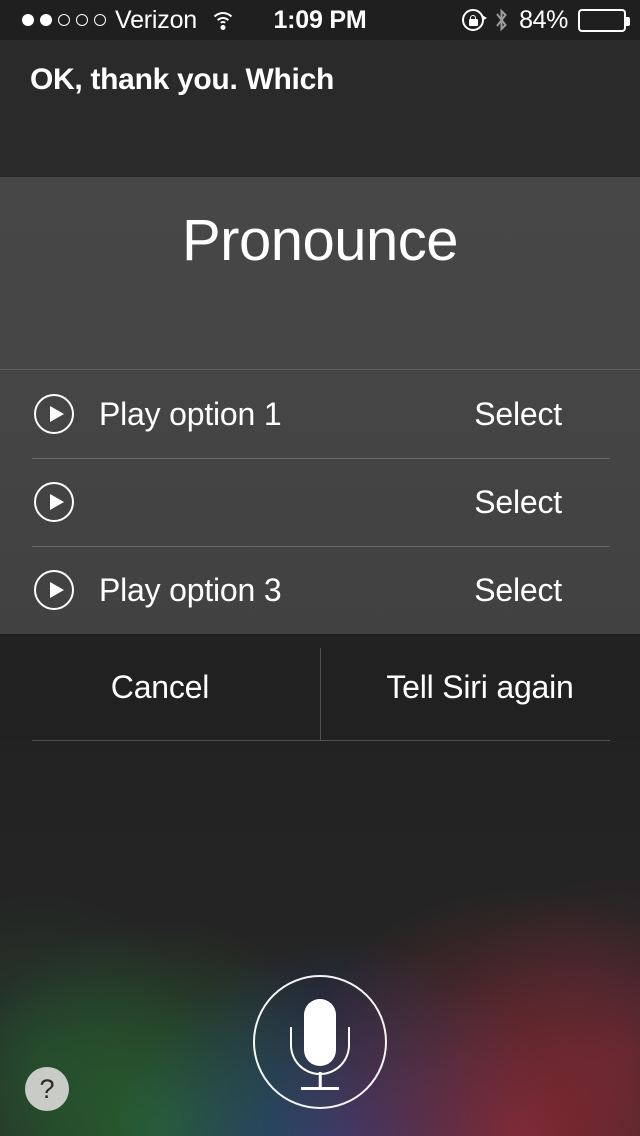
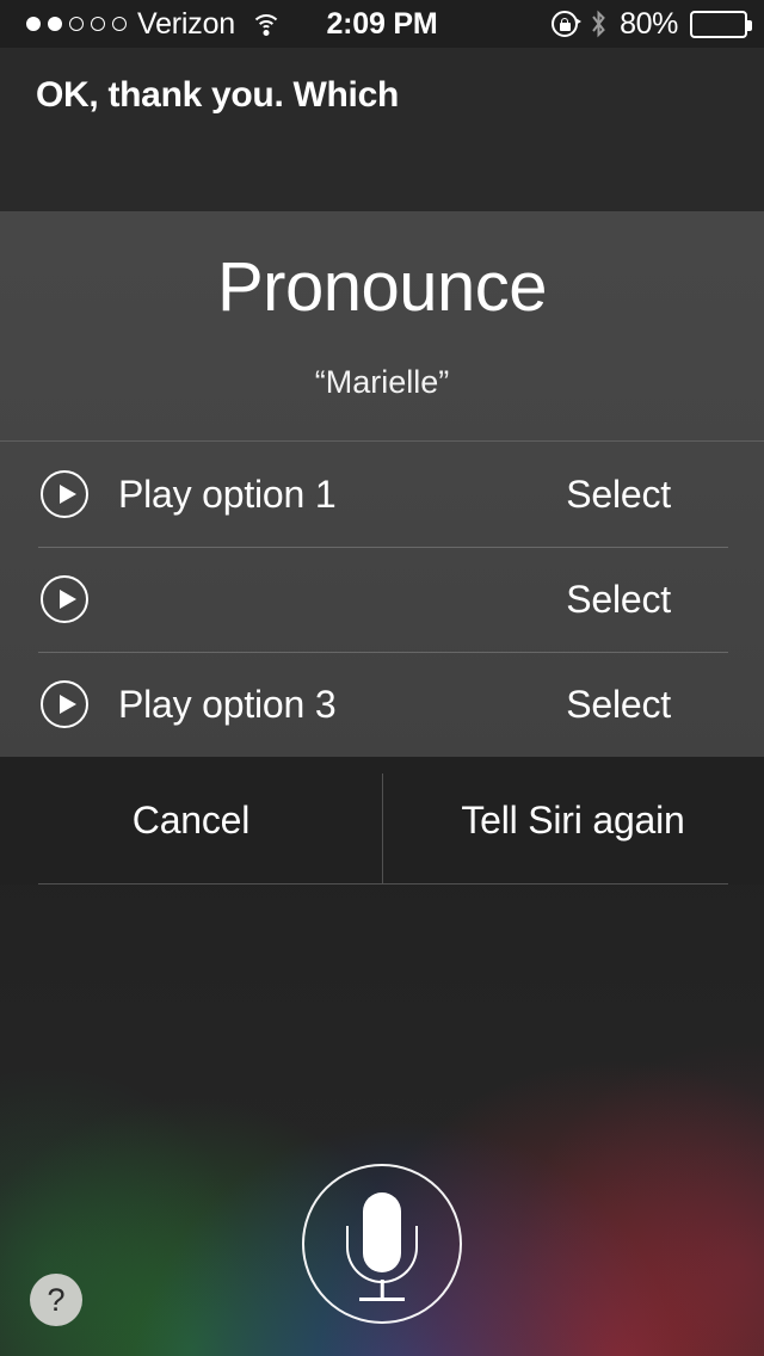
  Verizon
- 1:09 PM
+ 2:09 PM
- 84%
+ 80%
  OK, thank you. Which
  Pronounce
+ “Marielle”
  Play option 1
  Select
  Select
  Play option 3
  Select
  Cancel
  Tell Siri again
  ?
